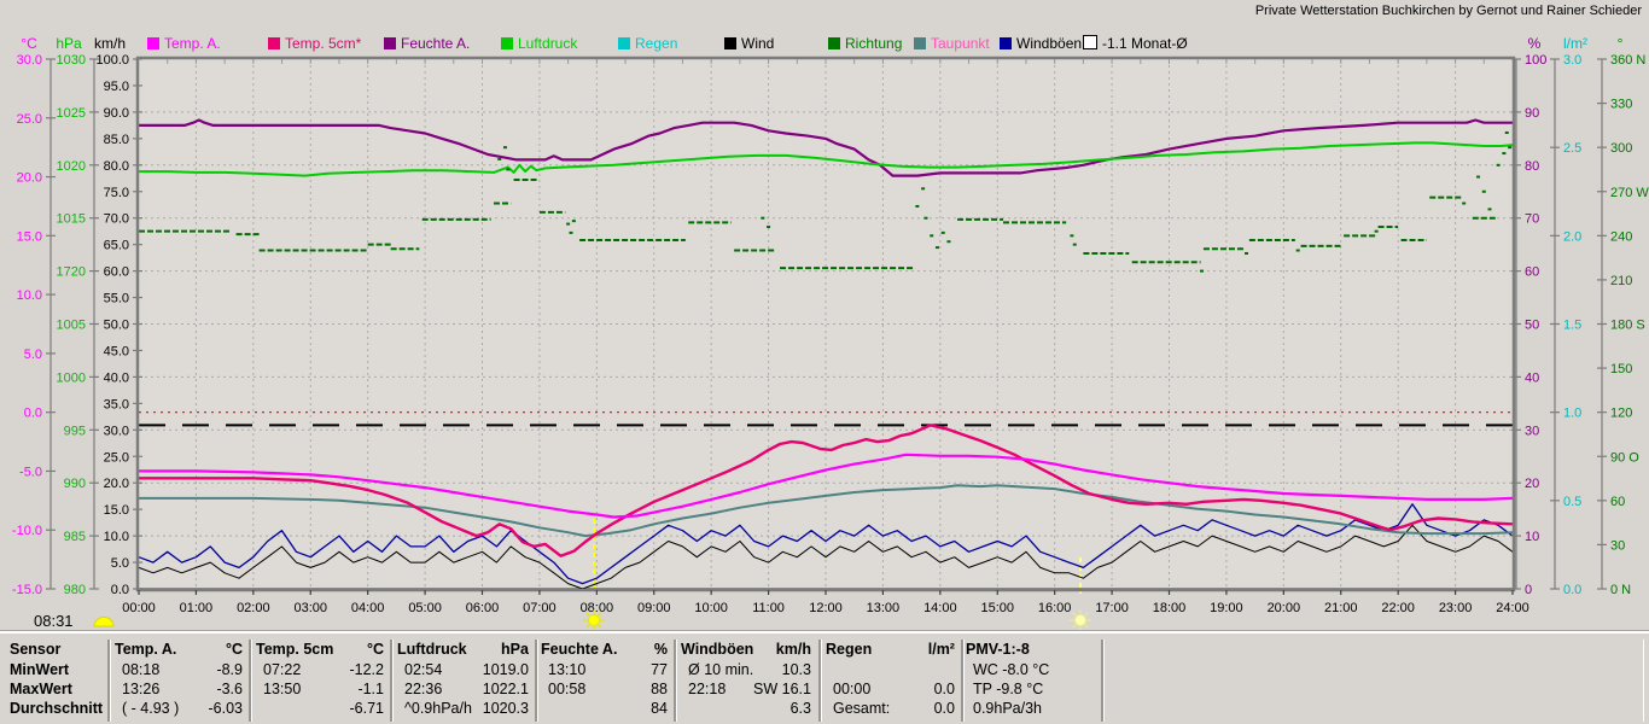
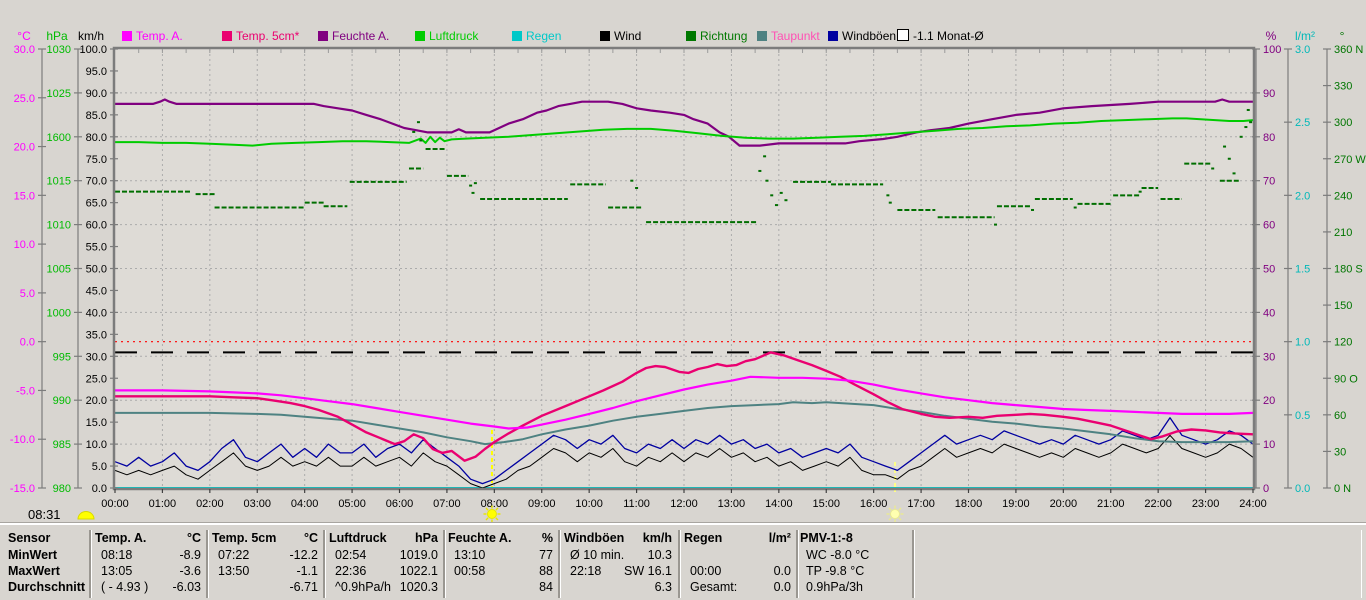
- Private Wetterstation Buchkirchen by Gernot und Rainer Schieder
  Temp. A.
  Temp. 5cm*
  Feuchte A.
  Luftdruck
  Regen
  Wind
  Richtung
  Taupunkt
  Windböen
  -1.1 Monat-Ø
  °C
  30.0
  25.0
  20.0
  15.0
  10.0
  5.0
  0.0
  -5.0
  -10.0
  -15.0
  hPa
  1030
  1025
- 1020
+ 1600
  1015
- 1720
+ 1010
  1005
  1000
  995
  990
  985
  980
  km/h
  100.0
  95.0
  90.0
  85.0
  80.0
  75.0
  70.0
  65.0
  60.0
  55.0
  50.0
  45.0
  40.0
  35.0
  30.0
  25.0
  20.0
  15.0
  10.0
  5.0
  0.0
  %
  100
  90
  80
  70
  60
  50
  40
  30
  20
  10
  0
  l/m²
  3.0
  2.5
  2.0
  1.5
  1.0
  0.5
  0.0
  °
  360 N
  330
  300
  270 W
  240
  210
  180 S
  150
  120
  90 O
  60
  30
  0 N
  00:00
  01:00
  02:00
  03:00
  04:00
  05:00
  06:00
  07:00
  08:00
  09:00
  10:00
  11:00
  12:00
  13:00
  14:00
  15:00
  16:00
  17:00
  18:00
  19:00
  20:00
  21:00
  22:00
  23:00
  24:00
  08:31
  Sensor
  MinWert
  MaxWert
  Durchschnitt
  Temp. A.
  °C
  08:18
  -8.9
- 13:26
+ 13:05
  -3.6
  ( - 4.93 )
  -6.03
  Temp. 5cm
  °C
  07:22
  -12.2
  13:50
  -1.1
  -6.71
  Luftdruck
  hPa
  02:54
  1019.0
  22:36
  1022.1
  ^0.9hPa/h
  1020.3
  Feuchte A.
  %
  13:10
  77
  00:58
  88
  84
  Windböen
  km/h
  Ø 10 min.
  10.3
  22:18
  SW 16.1
  6.3
  Regen
  l/m²
  00:00
  0.0
  Gesamt:
  0.0
  PMV-1:-8
  WC -8.0 °C
  TP -9.8 °C
  0.9hPa/3h
